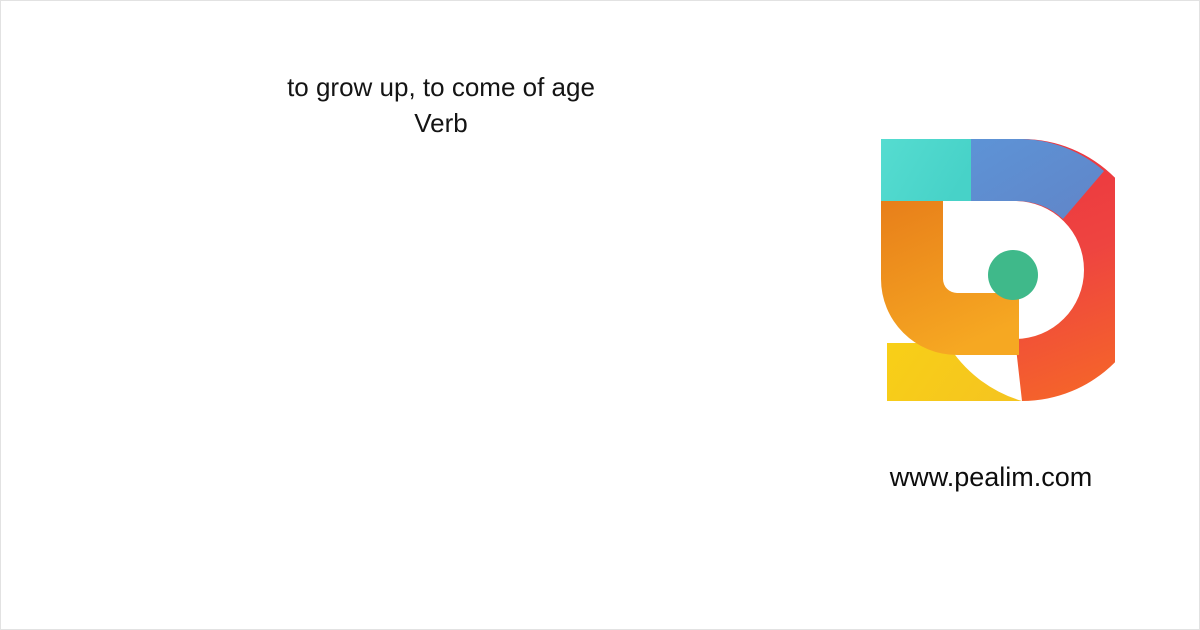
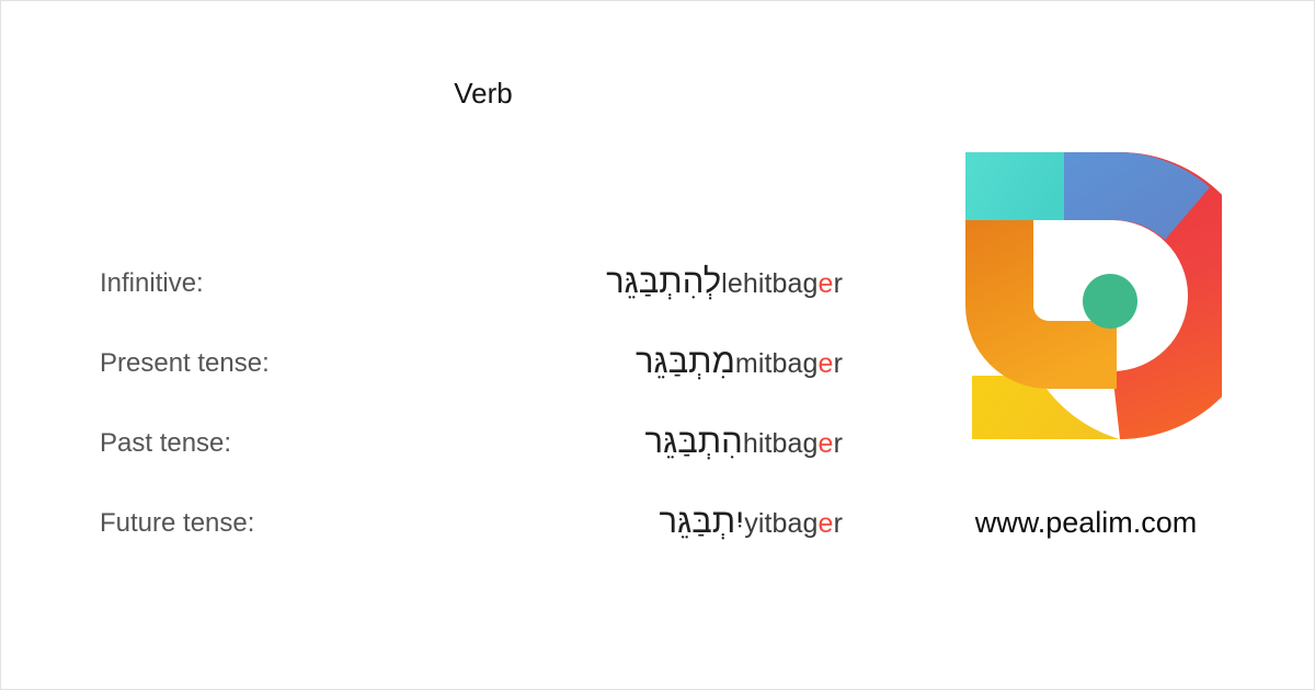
- to grow up, to come of age
  Verb
+ Infinitive:
+ לְהִתְבַּגֵּר
+ lehitbager
+ Present tense:
+ מִתְבַּגֵּר
+ mitbager
+ Past tense:
+ הִתְבַּגֵּר
+ hitbager
+ Future tense:
+ יִתְבַּגֵּר
+ yitbager
  www.pealim.com
